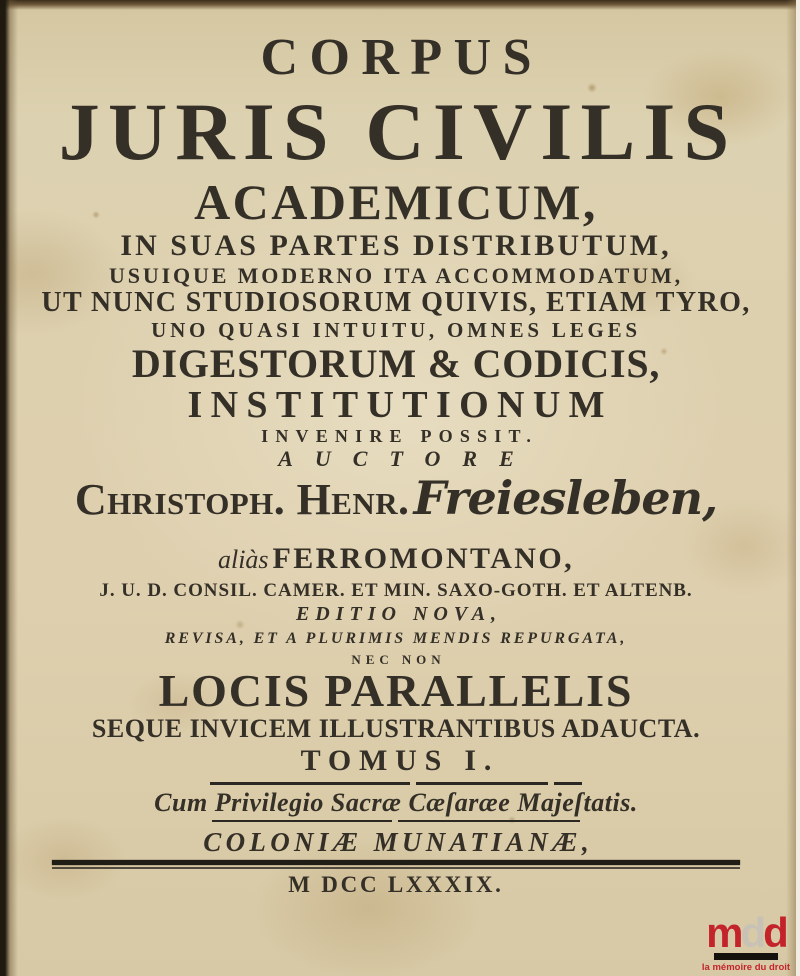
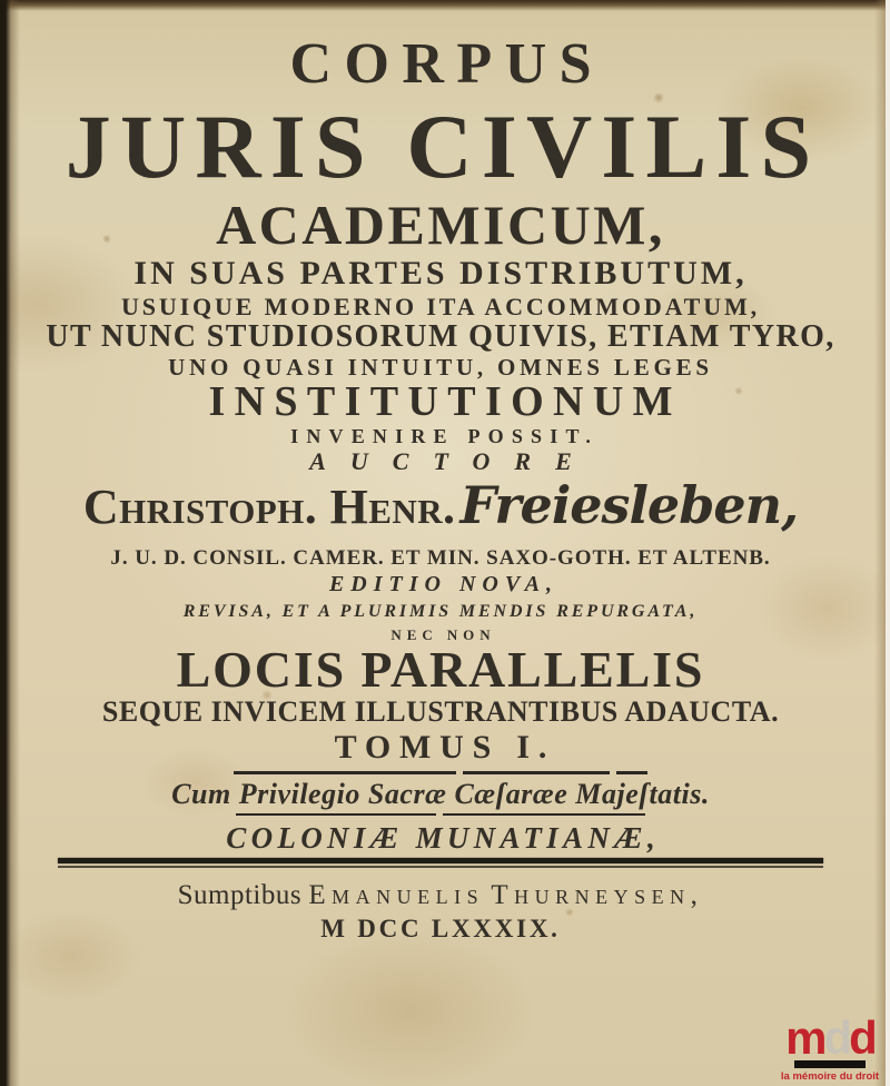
  CORPUS
  JURIS CIVILIS
  ACADEMICUM,
  IN SUAS PARTES DISTRIBUTUM,
  USUIQUE MODERNO ITA ACCOMMODATUM,
  UT NUNC STUDIOSORUM QUIVIS, ETIAM TYRO,
  UNO QUASI INTUITU, OMNES LEGES
- DIGESTORUM & CODICIS,
  INSTITUTIONUM
  INVENIRE POSSIT.
  AUCTORE
  Christoph. Henr. Freiesleben,
- aliàs FERROMONTANO,
  J. U. D. CONSIL. CAMER. ET MIN. SAXO-GOTH. ET ALTENB.
  EDITIO NOVA,
  REVISA, ET A PLURIMIS MENDIS REPURGATA,
  NEC NON
  LOCIS PARALLELIS
  SEQUE INVICEM ILLUSTRANTIBUS ADAUCTA.
  TOMUS I.
  Cum Privilegio Sacræ Cæſaræe Majeſtatis.
  COLONIÆ MUNATIANÆ,
+ Sumptibus Emanuelis Thurneysen,
  M DCC LXXXIX.
  mdd
  la mémoire du droit
